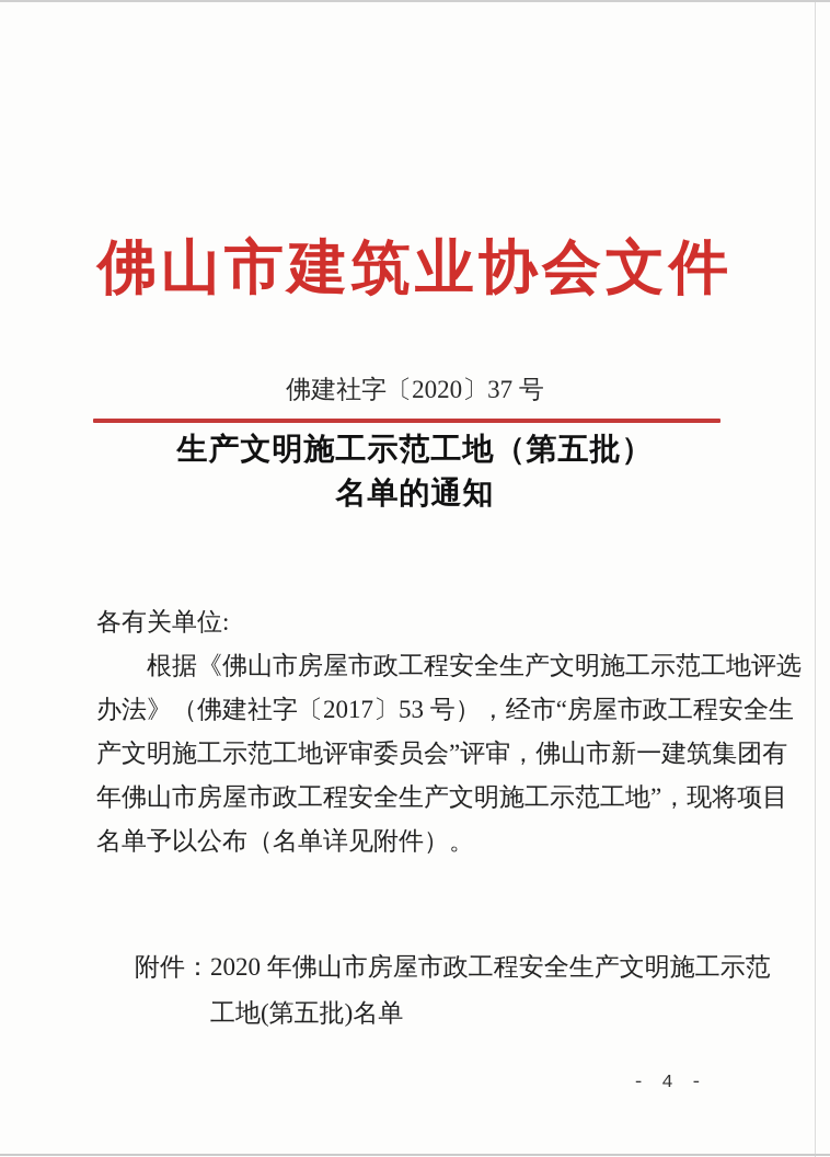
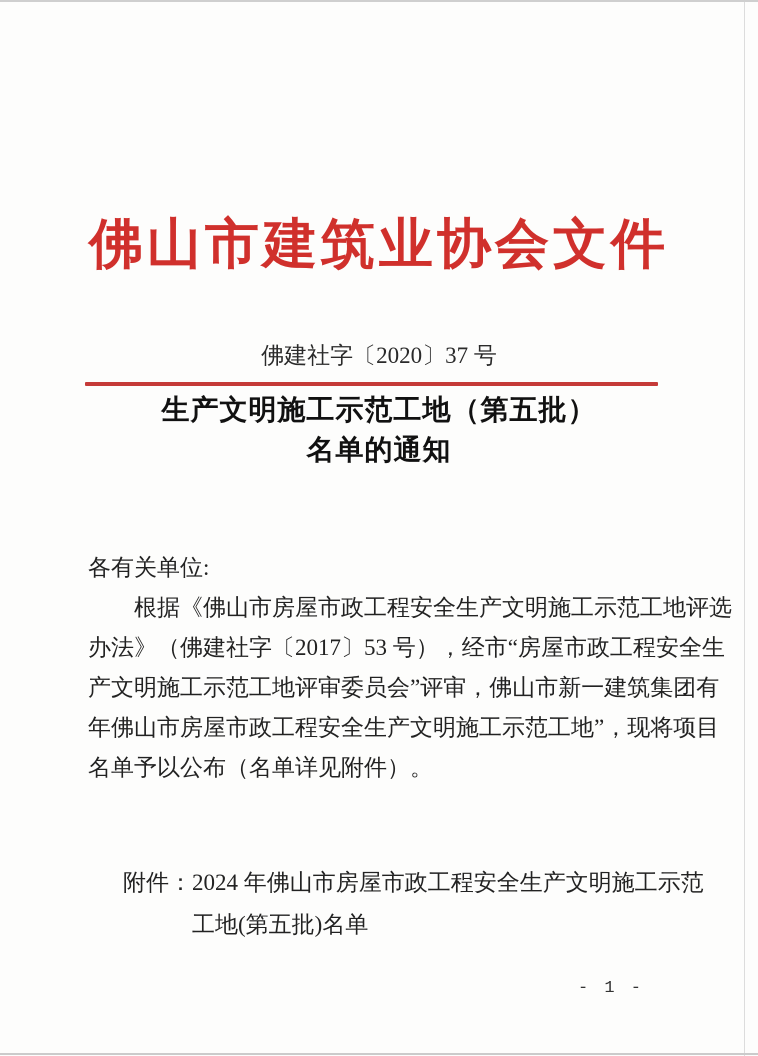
  佛山市建筑业协会文件
  佛建社字〔2020〕37 号
  生产文明施工示范工地（第五批）
  名单的通知
  各有关单位:
  根据《佛山市房屋市政工程安全生产文明施工示范工地评选
  办法》（佛建社字〔2017〕53 号），经市“房屋市政工程安全生
  产文明施工示范工地评审委员会”评审，佛山市新一建筑集团有
  年佛山市房屋市政工程安全生产文明施工示范工地”，现将项目
  名单予以公布（名单详见附件）。
  附件：
- 2020 年佛山市房屋市政工程安全生产文明施工示范
+ 2024 年佛山市房屋市政工程安全生产文明施工示范
  工地(第五批)名单
- - 4 -
+ - 1 -
